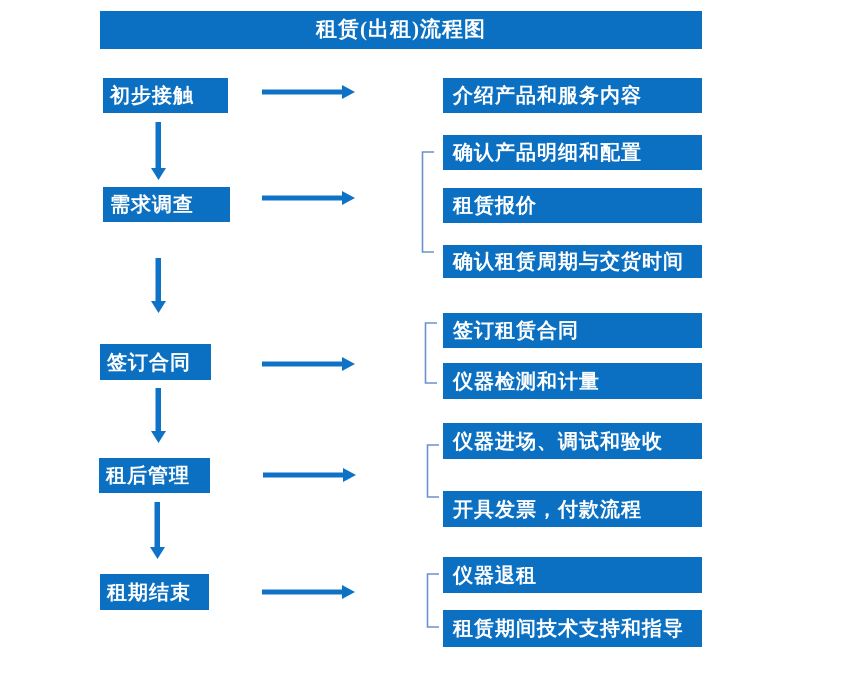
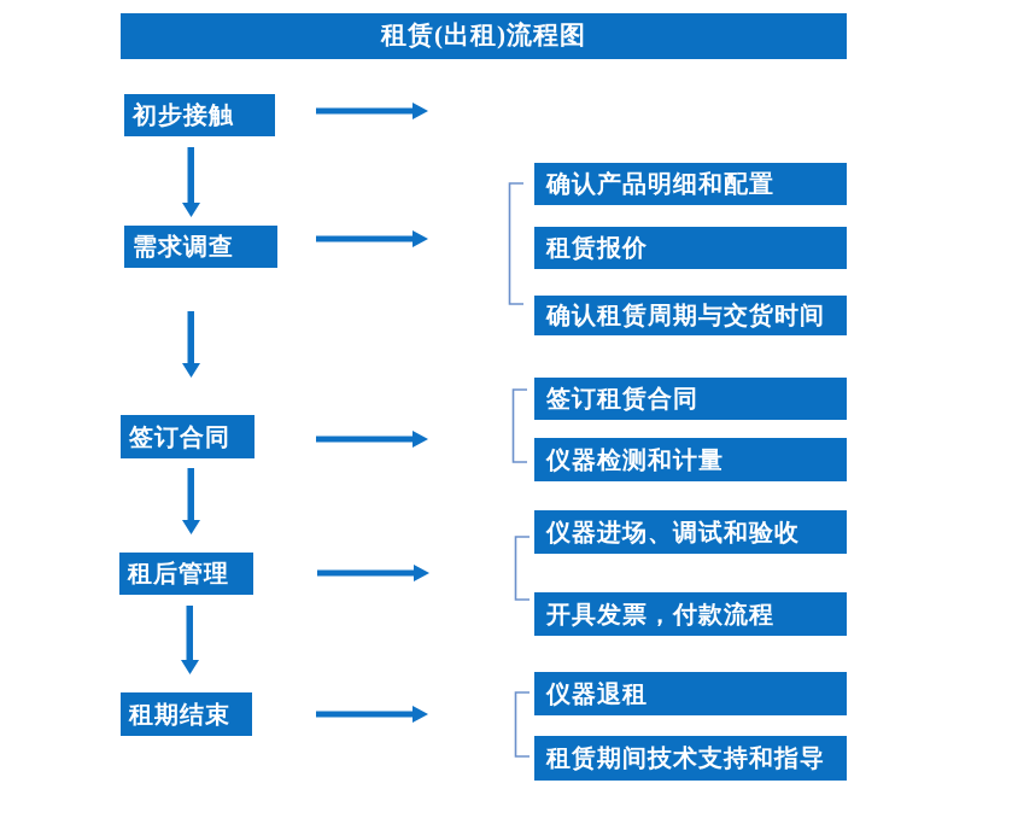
  租赁(出租)流程图
  初步接触
  需求调查
  签订合同
  租后管理
  租期结束
- 介绍产品和服务内容
  确认产品明细和配置
  租赁报价
  确认租赁周期与交货时间
  签订租赁合同
  仪器检测和计量
  仪器进场、调试和验收
  开具发票，付款流程
  仪器退租
  租赁期间技术支持和指导
